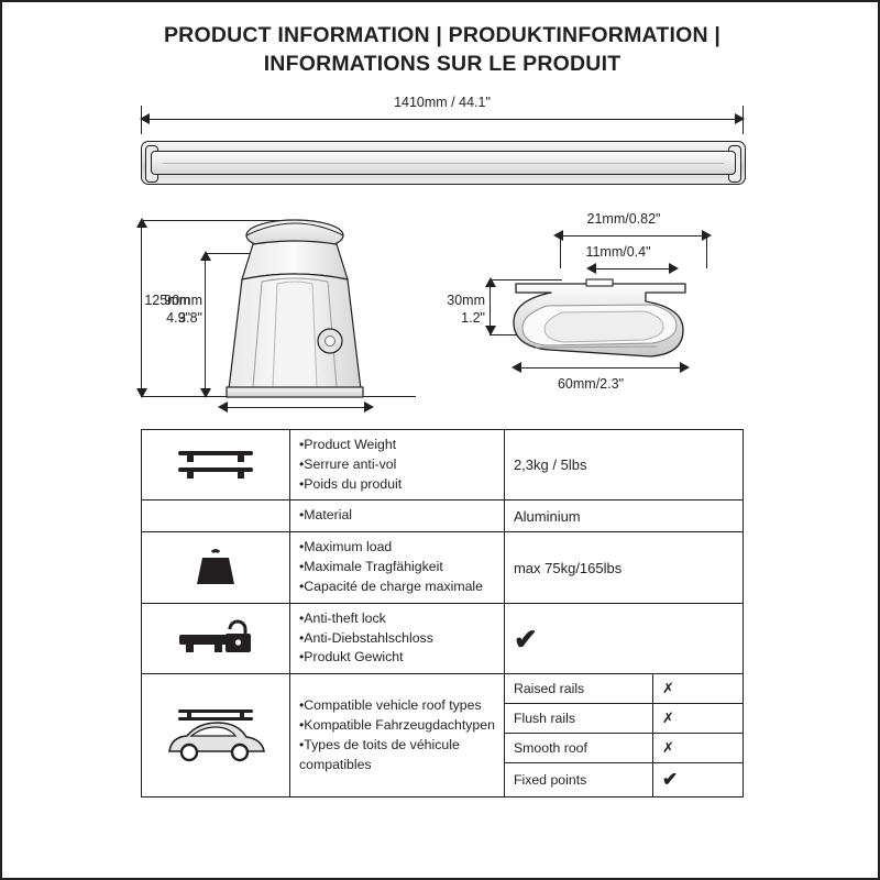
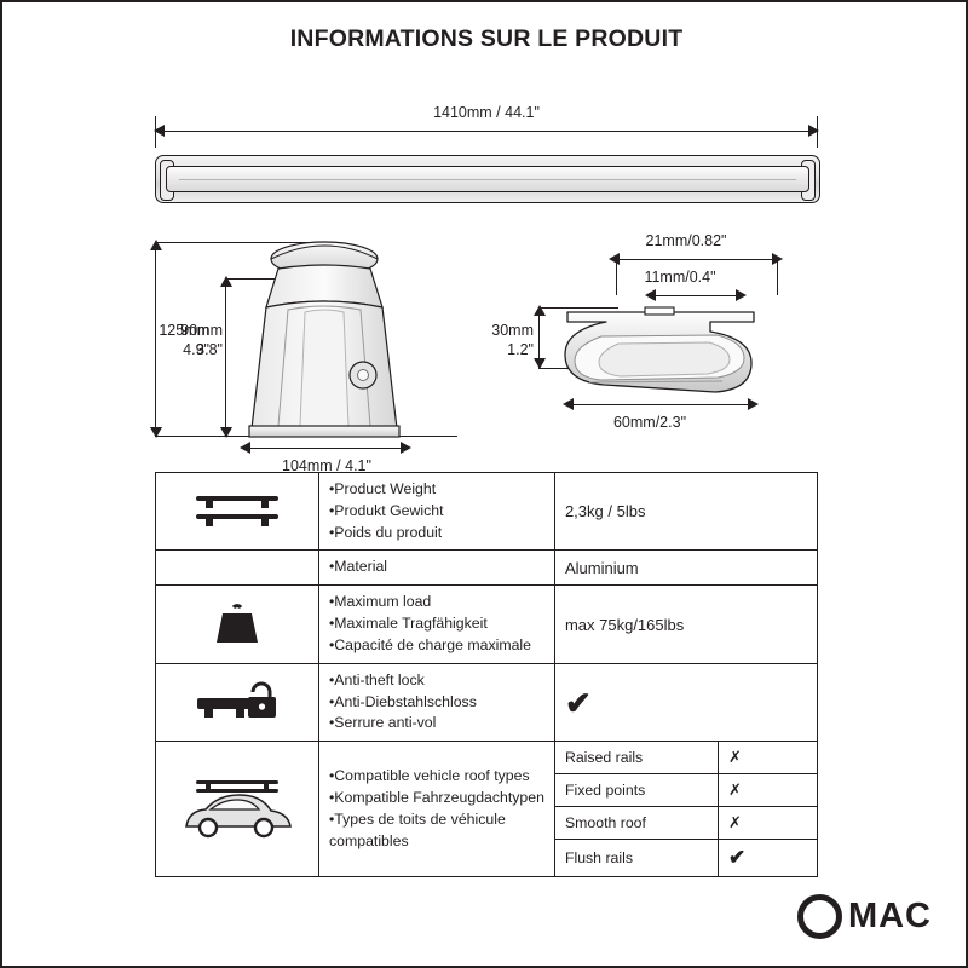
- PRODUCT INFORMATION | PRODUKTINFORMATION |
  INFORMATIONS SUR LE PRODUIT
  1410mm / 44.1"
  125mm
  4.9"
  90mm
  3.8"
+ 104mm / 4.1"
  21mm/0.82"
  11mm/0.4"
  30mm
  1.2"
  60mm/2.3"
- 	•Product Weight •Serrure anti-vol •Poids du produit	2,3kg / 5lbs
+ 	•Product Weight •Produkt Gewicht •Poids du produit	2,3kg / 5lbs
  	•Material	Aluminium
  	•Maximum load •Maximale Tragfähigkeit •Capacité de charge maximale	max 75kg/165lbs
- 	•Anti-theft lock •Anti-Diebstahlschloss •Produkt Gewicht	✔
+ 	•Anti-theft lock •Anti-Diebstahlschloss •Serrure anti-vol	✔
  	•Compatible vehicle roof types •Kompatible Fahrzeugdachtypen •Types de toits de véhicule compatibles	Raised rails	✗
- Flush rails	✗
+ Fixed points	✗
  Smooth roof	✗
- Fixed points	✔
+ Flush rails	✔
+ MAC
